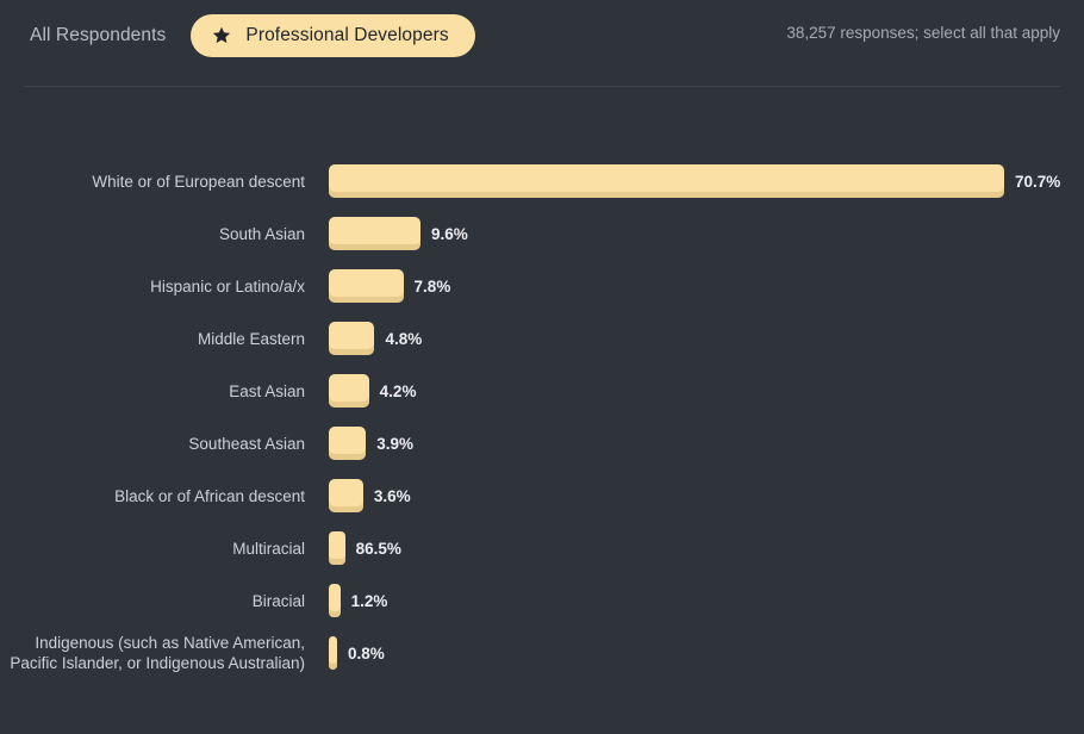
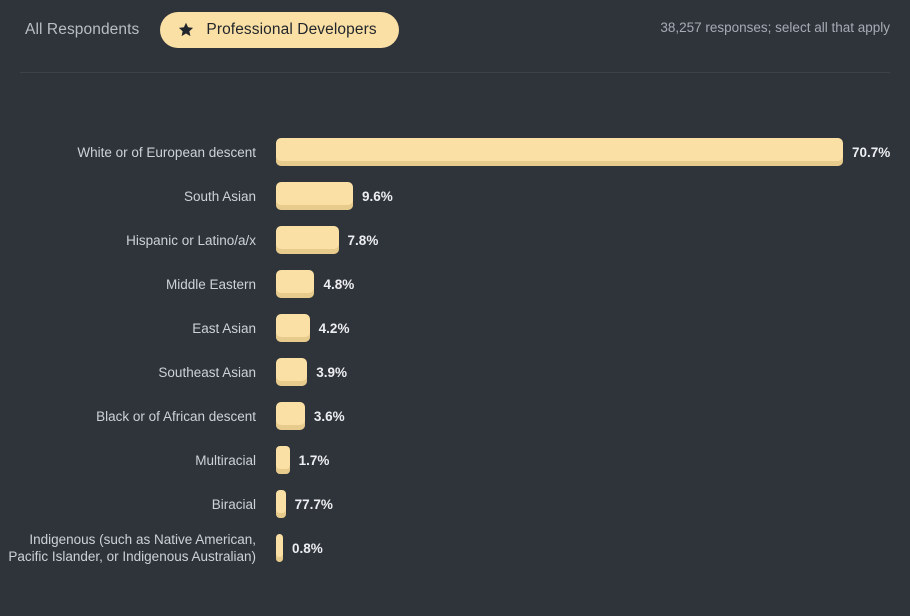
  All Respondents
  Professional Developers
  38,257 responses; select all that apply
  White or of European descent
  70.7%
  South Asian
  9.6%
  Hispanic or Latino/a/x
  7.8%
  Middle Eastern
  4.8%
  East Asian
  4.2%
  Southeast Asian
  3.9%
  Black or of African descent
  3.6%
  Multiracial
- 86.5%
+ 1.7%
  Biracial
- 1.2%
+ 77.7%
  Indigenous (such as Native American, Pacific Islander, or Indigenous Australian)
  0.8%
